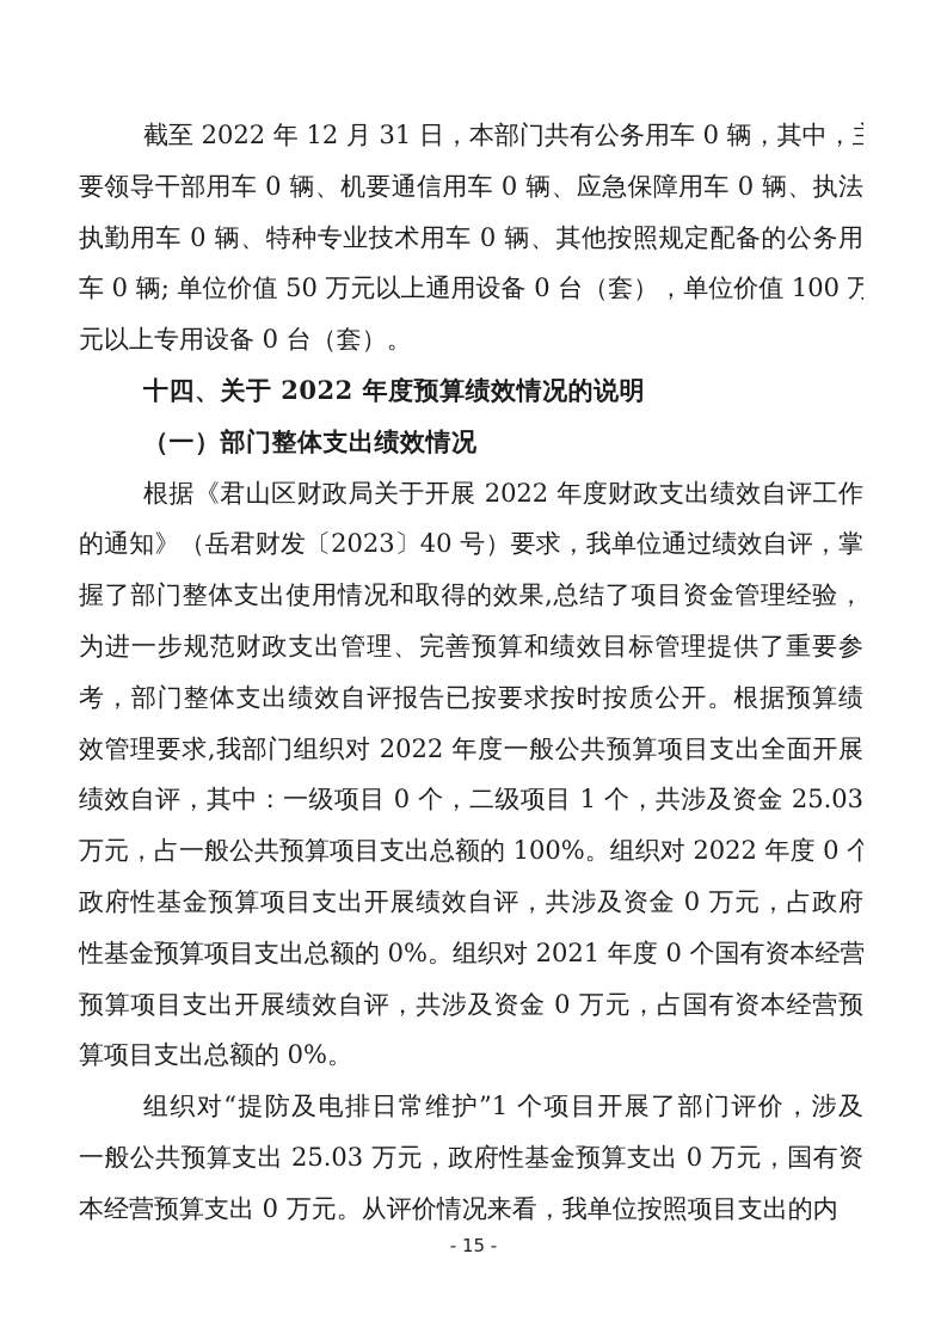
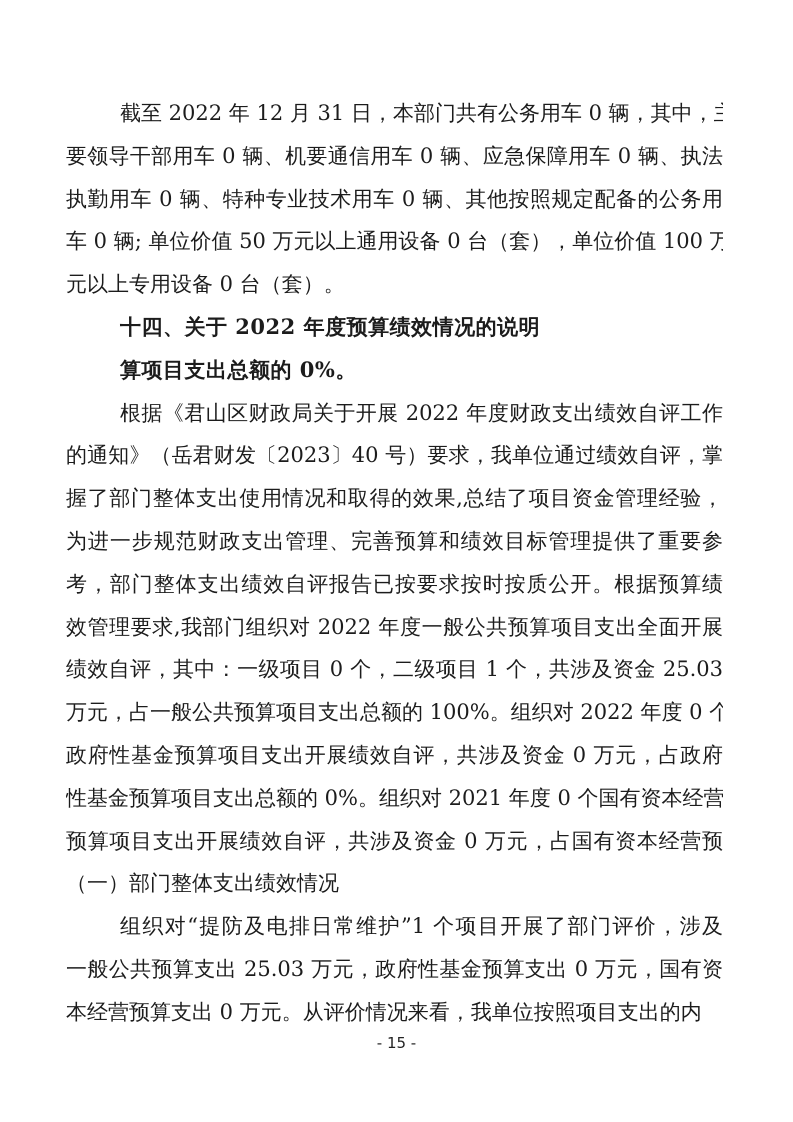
  截至 2022 年 12 月 31 日，本部门共有公务用车 0 辆，其中，
  要领导干部用车 0 辆、机要通信用车 0 辆、应急保障用车 0 辆、执法
  执勤用车 0 辆、特种专业技术用车 0 辆、其他按照规定配备的公务用
  车 0 辆; 单位价值 50 万元以上通用设备 0 台（套），单位价值 100 万
  元以上专用设备 0 台（套）。
  十四、关于 2022 年度预算绩效情况的说明
- （一）部门整体支出绩效情况
+ 算项目支出总额的 0%。
  根据《君山区财政局关于开展 2022 年度财政支出绩效自评工作
  的通知》（岳君财发〔2023〕40 号）要求，我单位通过绩效自评，掌
  握了部门整体支出使用情况和取得的效果,总结了项目资金管理经验，
  为进一步规范财政支出管理、完善预算和绩效目标管理提供了重要参
  考，部门整体支出绩效自评报告已按要求按时按质公开。根据预算绩
  效管理要求,我部门组织对 2022 年度一般公共预算项目支出全面开展
  绩效自评，其中：一级项目 0 个，二级项目 1 个，共涉及资金 25.03
  万元，占一般公共预算项目支出总额的 100%。组织对 2022 年度 0 个
  政府性基金预算项目支出开展绩效自评，共涉及资金 0 万元，占政府
  性基金预算项目支出总额的 0%。组织对 2021 年度 0 个国有资本经营
  预算项目支出开展绩效自评，共涉及资金 0 万元，占国有资本经营预
- 算项目支出总额的 0%。
+ （一）部门整体支出绩效情况
  组织对“提防及电排日常维护”1 个项目开展了部门评价，涉及
  一般公共预算支出 25.03 万元，政府性基金预算支出 0 万元，国有资
  本经营预算支出 0 万元。从评价情况来看，我单位按照项目支出的内
  - 15 -
